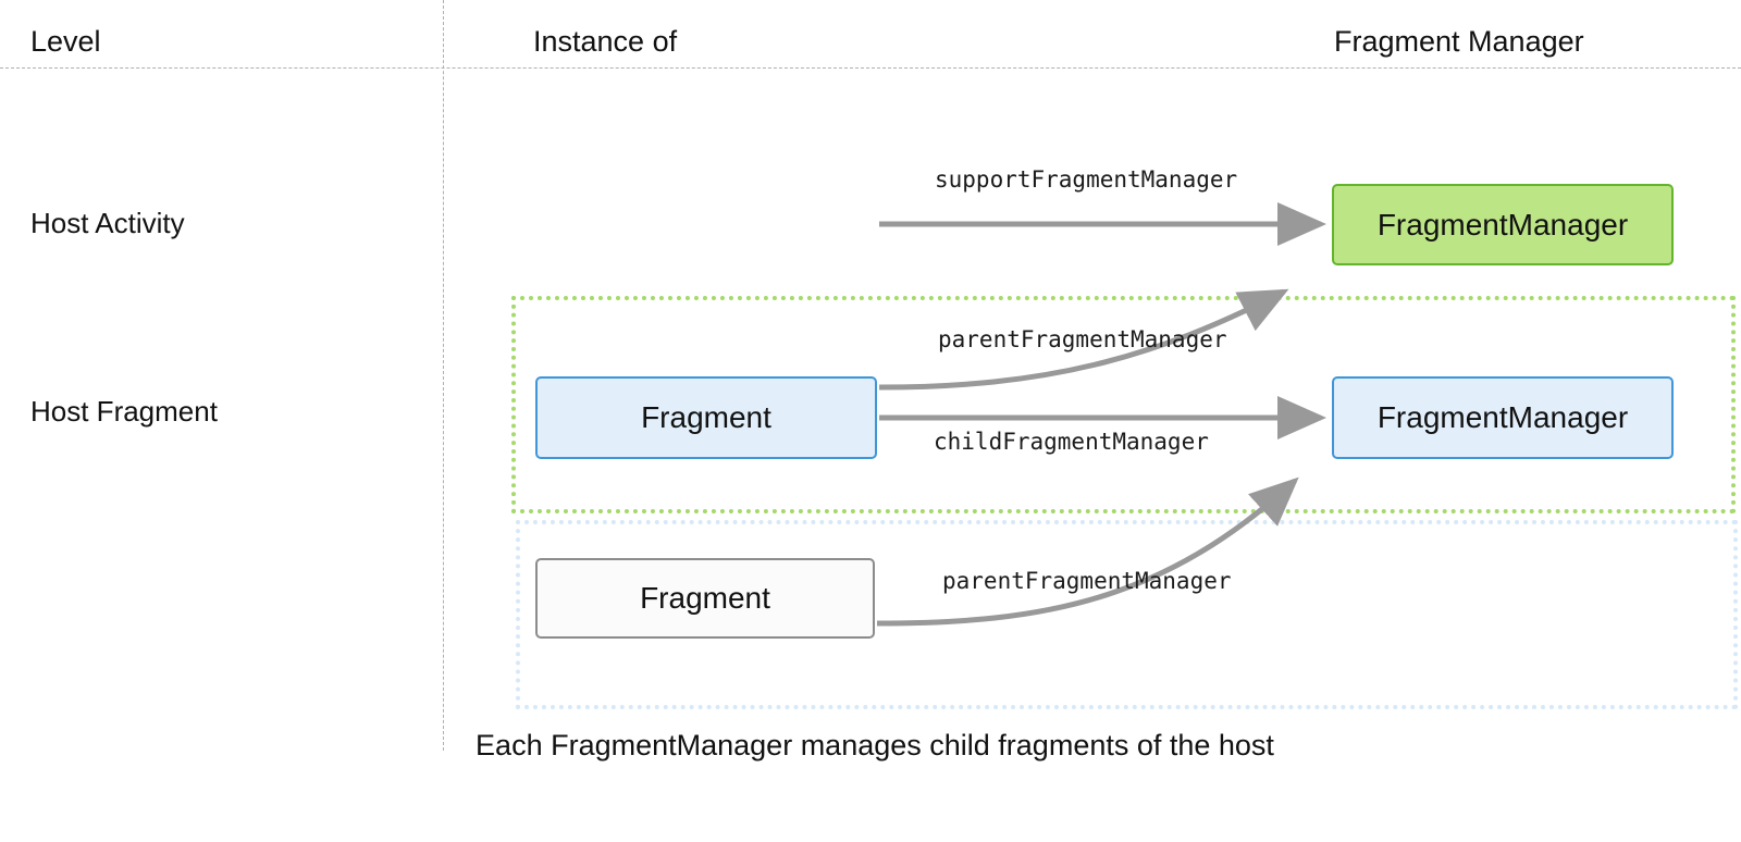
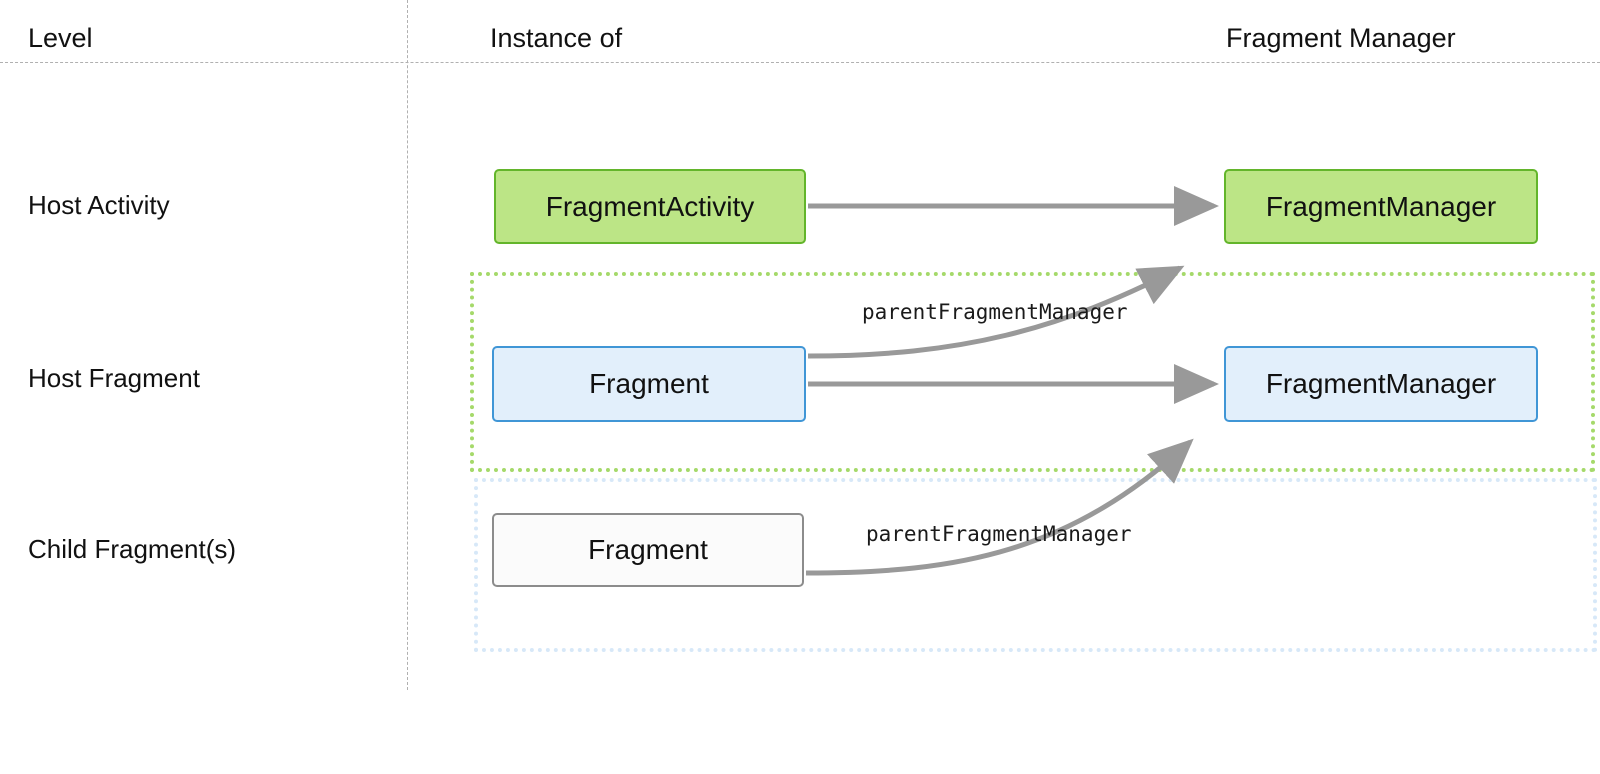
  Level
  Instance of
  Fragment Manager
  Host Activity
  Host Fragment
+ Child Fragment(s)
+ FragmentActivity
  FragmentManager
  Fragment
  FragmentManager
  Fragment
- supportFragmentManager
  parentFragmentManager
- childFragmentManager
  parentFragmentManager
- Each FragmentManager manages child fragments of the host
